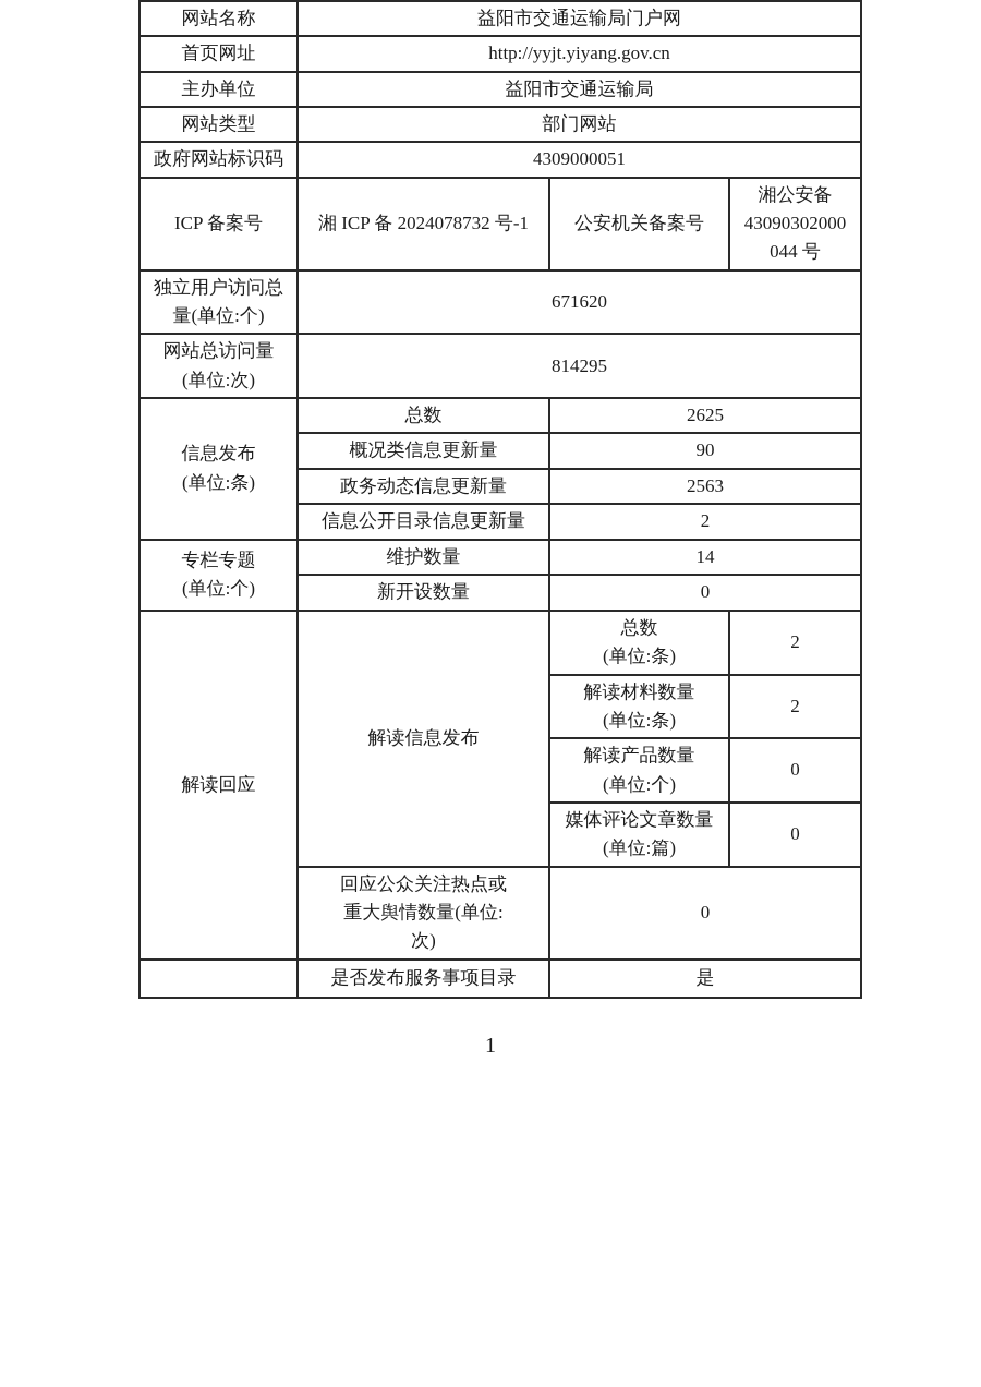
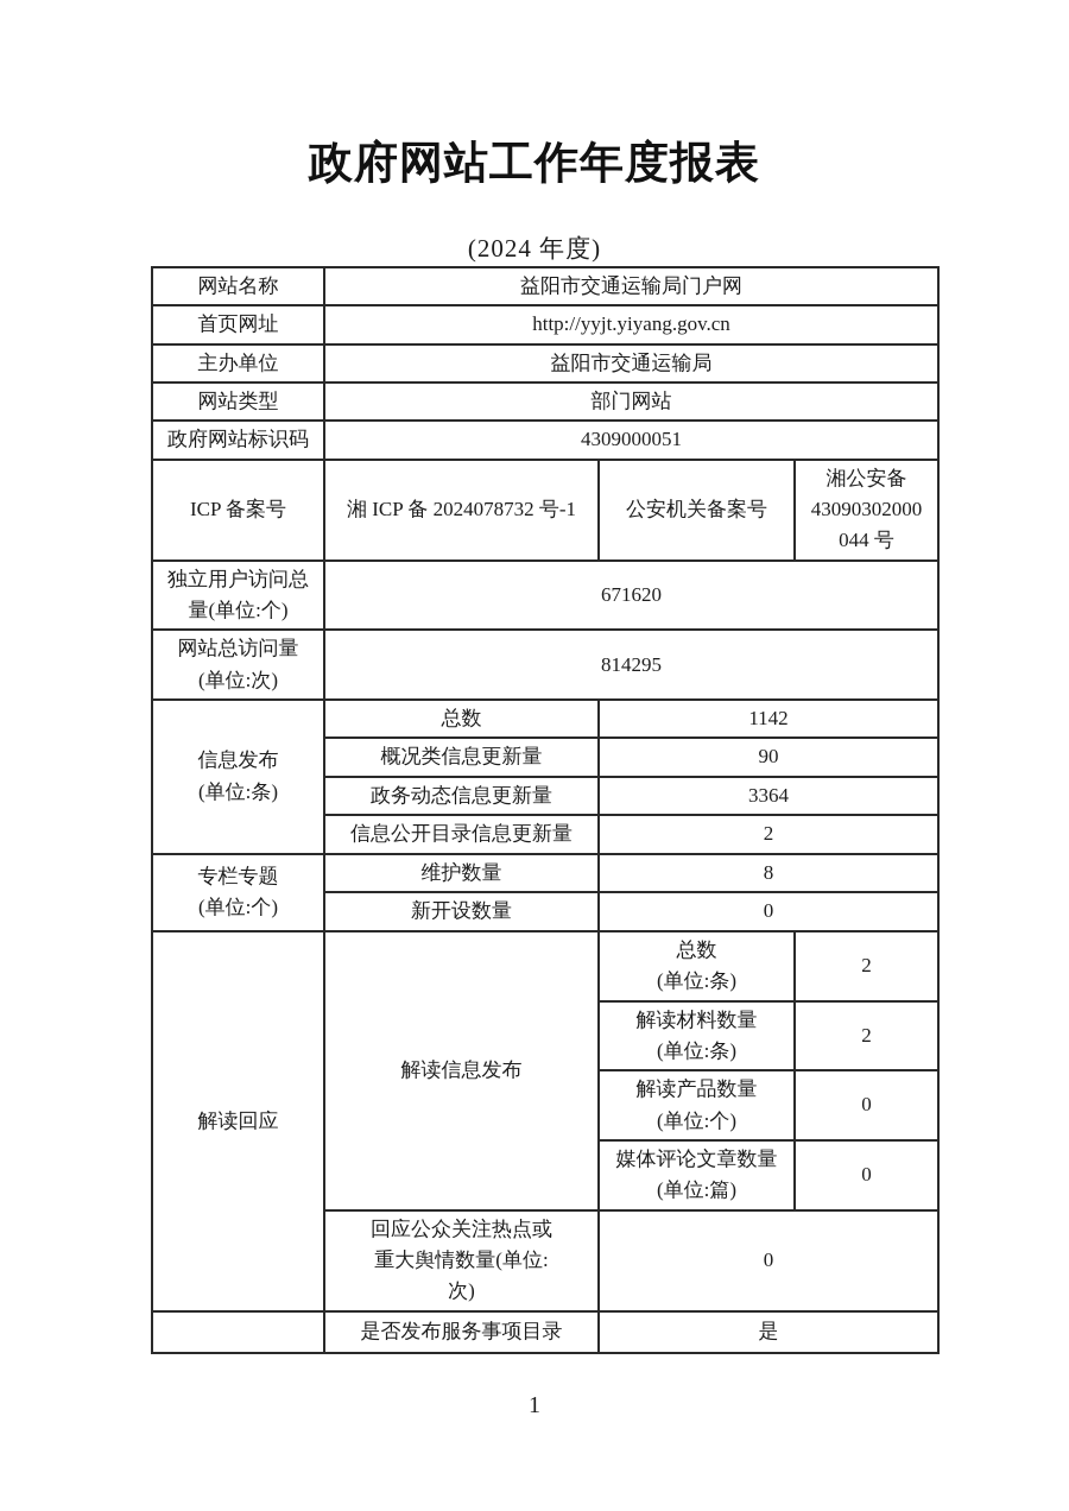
+ 政府网站工作年度报表
+ (2024 年度)
  网站名称	益阳市交通运输局门户网
  首页网址	http://yyjt.yiyang.gov.cn
  主办单位	益阳市交通运输局
  网站类型	部门网站
  政府网站标识码	4309000051
  ICP 备案号	湘 ICP 备 2024078732 号-1	公安机关备案号	湘公安备 43090302000 044 号
  独立用户访问总 量(单位:个)	671620
  网站总访问量 (单位:次)	814295
- 信息发布 (单位:条)	总数	2625
+ 信息发布 (单位:条)	总数	1142
  概况类信息更新量	90
- 政务动态信息更新量	2563
+ 政务动态信息更新量	3364
  信息公开目录信息更新量	2
- 专栏专题 (单位:个)	维护数量	14
+ 专栏专题 (单位:个)	维护数量	8
  新开设数量	0
  解读回应	解读信息发布	总数 (单位:条)	2
  解读材料数量 (单位:条)	2
  解读产品数量 (单位:个)	0
  媒体评论文章数量 (单位:篇)	0
  回应公众关注热点或 重大舆情数量(单位: 次)	0
  	是否发布服务事项目录	是
  1
